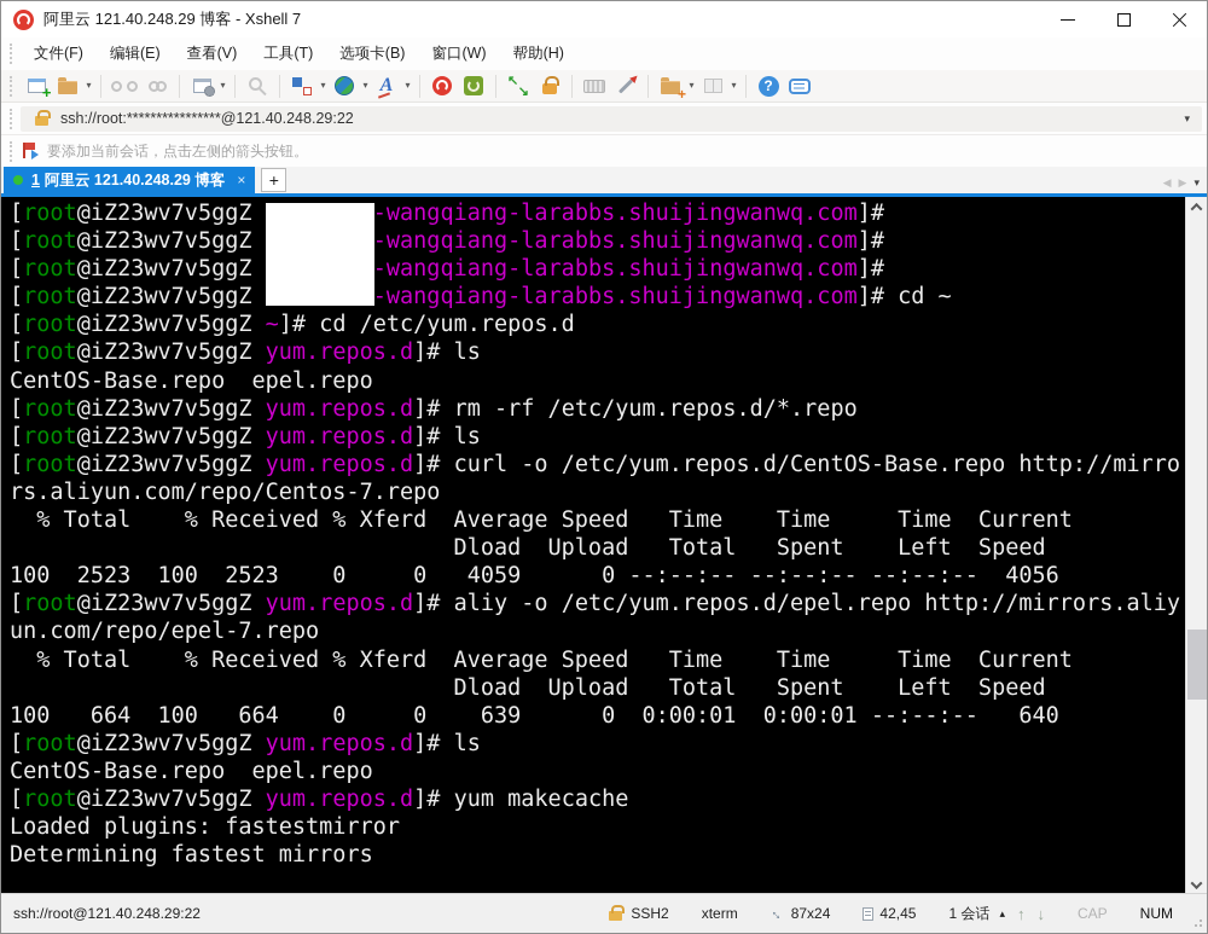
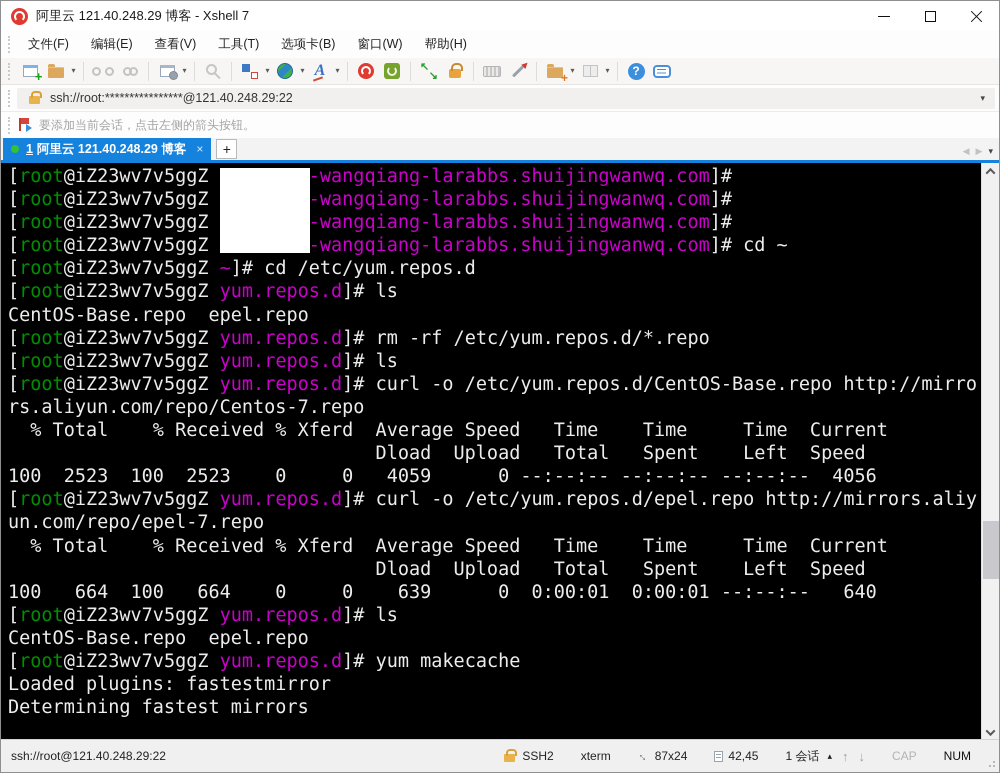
  阿里云 121.40.248.29 博客 - Xshell 7
  文件(F)
  编辑(E)
  查看(V)
  工具(T)
  选项卡(B)
  窗口(W)
  帮助(H)
  +
  ▾
  ▾
  ▾
  ▾
  A
  ▾
  ↖
  ↘
  +
  ▾
  ▾
  ?
  ssh://root:****************@121.40.248.29:22
  ▾
  要添加当前会话，点击左侧的箭头按钮。
  1
  阿里云 121.40.248.29 博客
  ×
  +
  ◀
  ▶
  ▾
  [root@iZ23wv7v5ggZ -wangqiang-larabbs.shuijingwanwq.com]#
  [root@iZ23wv7v5ggZ -wangqiang-larabbs.shuijingwanwq.com]#
  [root@iZ23wv7v5ggZ -wangqiang-larabbs.shuijingwanwq.com]#
  [root@iZ23wv7v5ggZ -wangqiang-larabbs.shuijingwanwq.com]# cd ~
  [root@iZ23wv7v5ggZ ~]# cd /etc/yum.repos.d
  [root@iZ23wv7v5ggZ yum.repos.d]# ls
  CentOS-Base.repo epel.repo
  [root@iZ23wv7v5ggZ yum.repos.d]# rm -rf /etc/yum.repos.d/*.repo
  [root@iZ23wv7v5ggZ yum.repos.d]# ls
  [root@iZ23wv7v5ggZ yum.repos.d]# curl -o /etc/yum.repos.d/CentOS-Base.repo http://mirro
  rs.aliyun.com/repo/Centos-7.repo
  % Total % Received % Xferd Average Speed Time Time Time Current
  Dload Upload Total Spent Left Speed
  100 2523 100 2523 0 0 4059 0 --:--:-- --:--:-- --:--:-- 4056
- [root@iZ23wv7v5ggZ yum.repos.d]# aliy -o /etc/yum.repos.d/epel.repo http://mirrors.aliy
+ [root@iZ23wv7v5ggZ yum.repos.d]# curl -o /etc/yum.repos.d/epel.repo http://mirrors.aliy
  un.com/repo/epel-7.repo
  % Total % Received % Xferd Average Speed Time Time Time Current
  Dload Upload Total Spent Left Speed
  100 664 100 664 0 0 639 0 0:00:01 0:00:01 --:--:-- 640
  [root@iZ23wv7v5ggZ yum.repos.d]# ls
  CentOS-Base.repo epel.repo
  [root@iZ23wv7v5ggZ yum.repos.d]# yum makecache
  Loaded plugins: fastestmirror
  Determining fastest mirrors
  ssh://root@121.40.248.29:22
  SSH2
  xterm
  87x24
  42,45
  1 会话
  ▴
  ↑
  ↓
  CAP
  NUM
